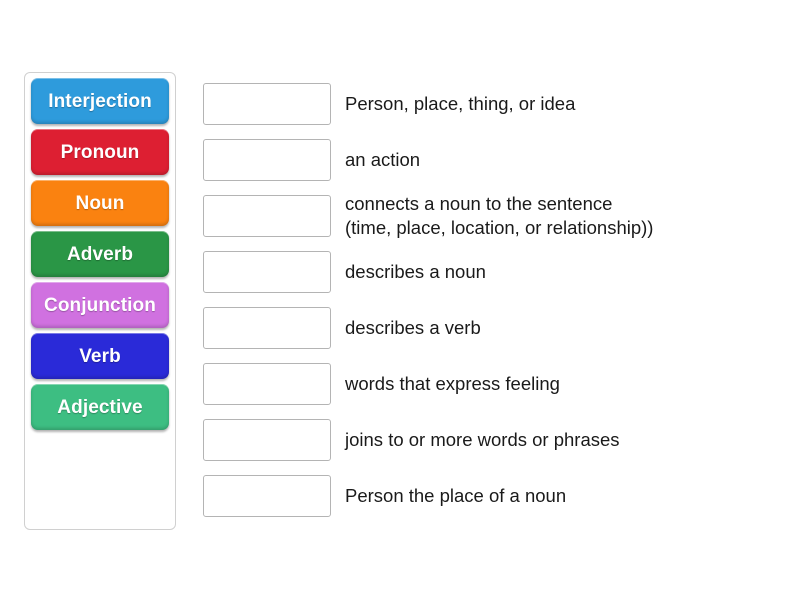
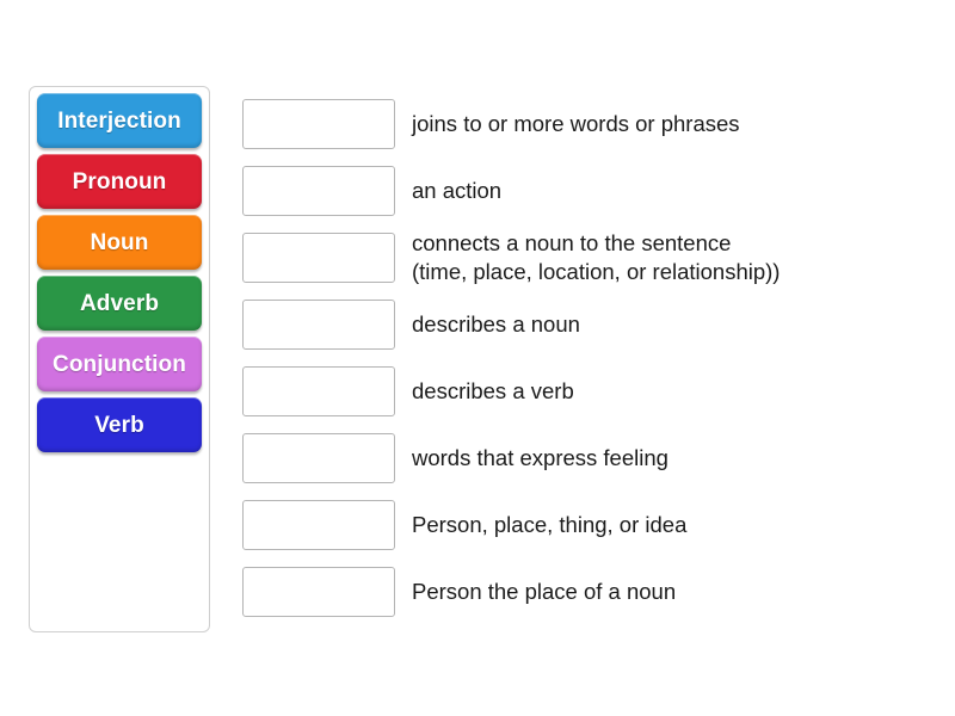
  Interjection
  Pronoun
  Noun
  Adverb
  Conjunction
  Verb
- Adjective
- Person, place, thing, or idea
+ joins to or more words or phrases
  an action
  connects a noun to the sentence
  (time, place, location, or relationship))
  describes a noun
  describes a verb
  words that express feeling
- joins to or more words or phrases
+ Person, place, thing, or idea
  Person the place of a noun
